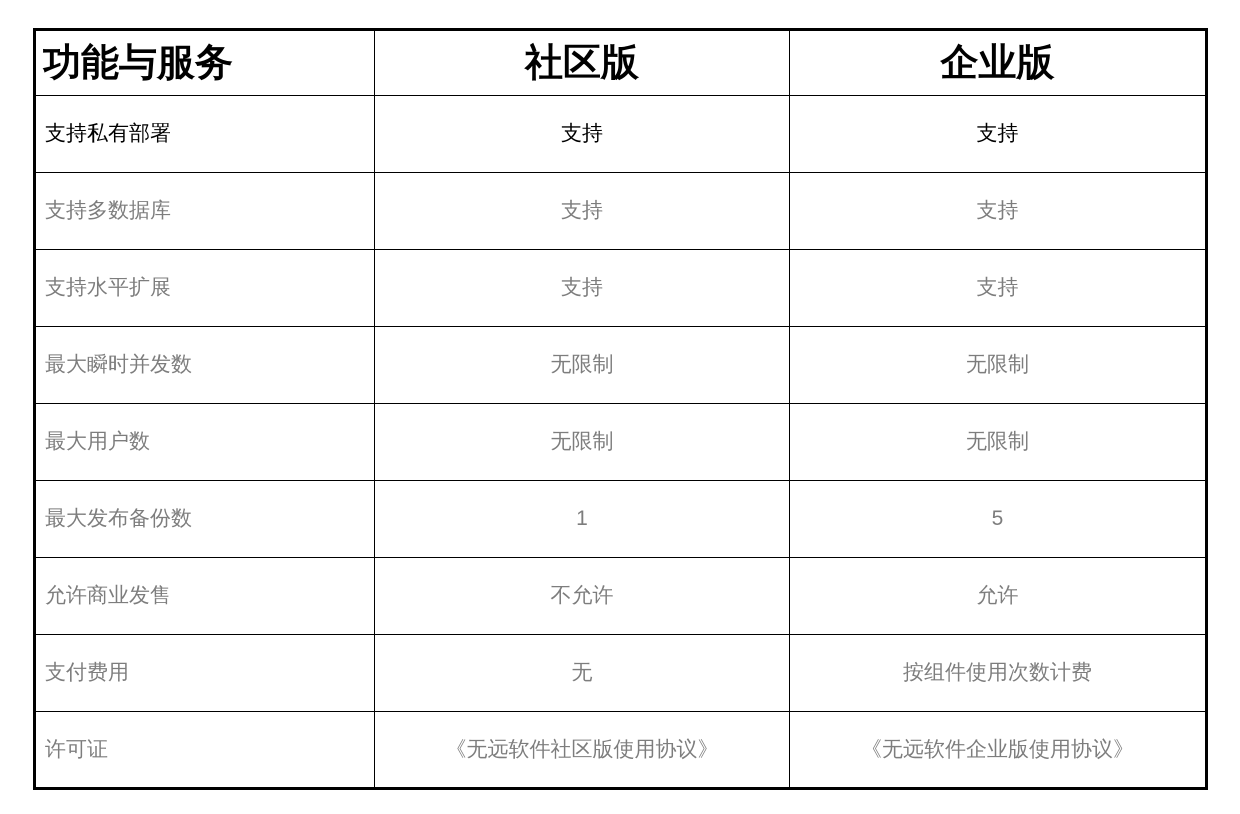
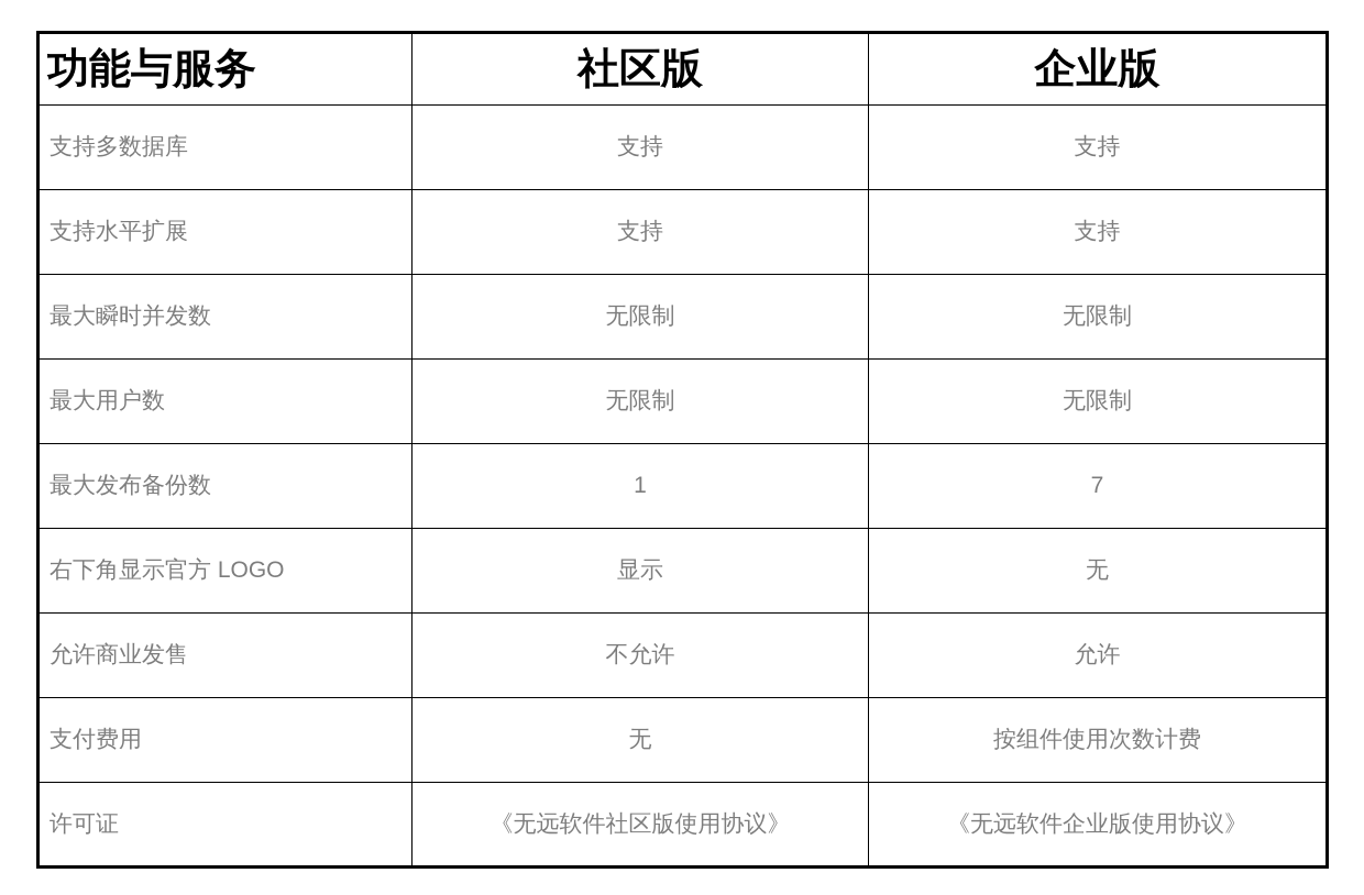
  功能与服务	社区版	企业版
- 支持私有部署	支持	支持
  支持多数据库	支持	支持
  支持水平扩展	支持	支持
  最大瞬时并发数	无限制	无限制
  最大用户数	无限制	无限制
- 最大发布备份数	1	5
+ 最大发布备份数	1	7
+ 右下角显示官方 LOGO	显示	无
  允许商业发售	不允许	允许
  支付费用	无	按组件使用次数计费
  许可证	《无远软件社区版使用协议》	《无远软件企业版使用协议》
